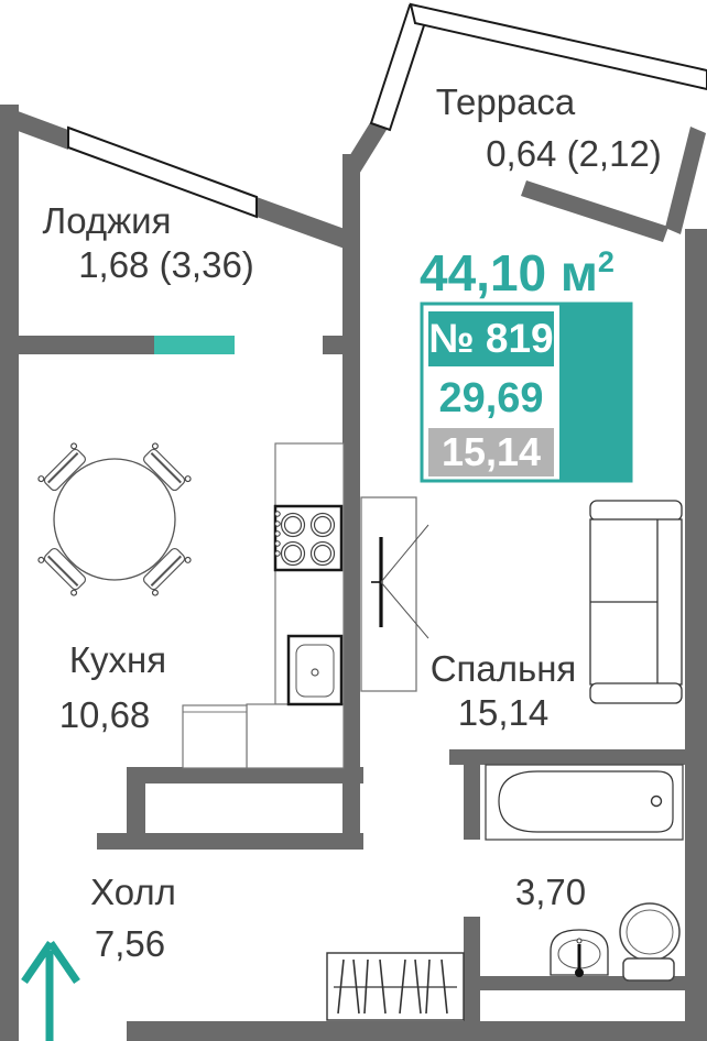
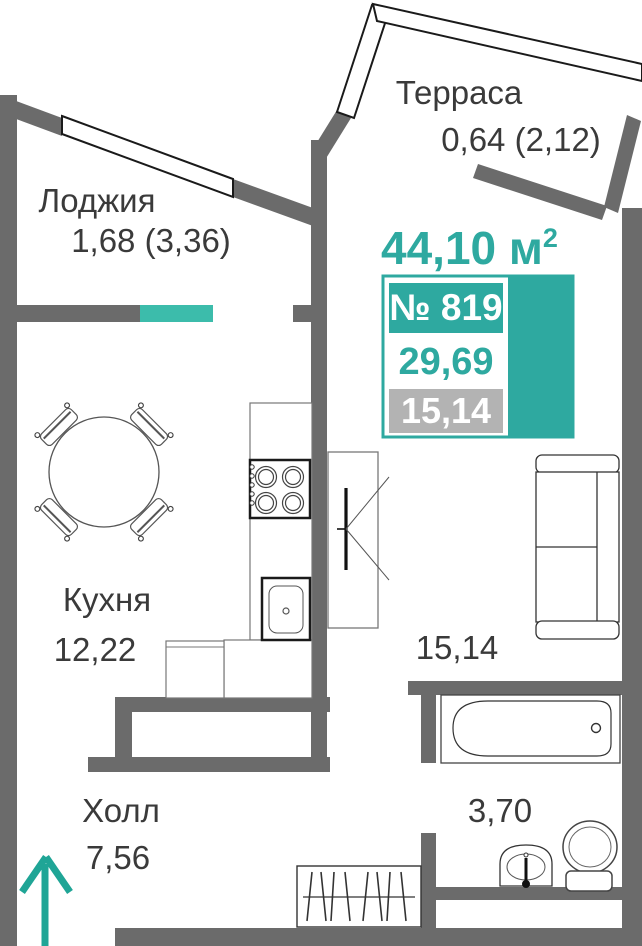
  Терраса
  0,64 (2,12)
  Лоджия
  1,68 (3,36)
  Кухня
- 10,68
+ 12,22
- Спальня
  15,14
  Холл
  7,56
  3,70
  44,10 м2
  № 819
  29,69
  15,14
